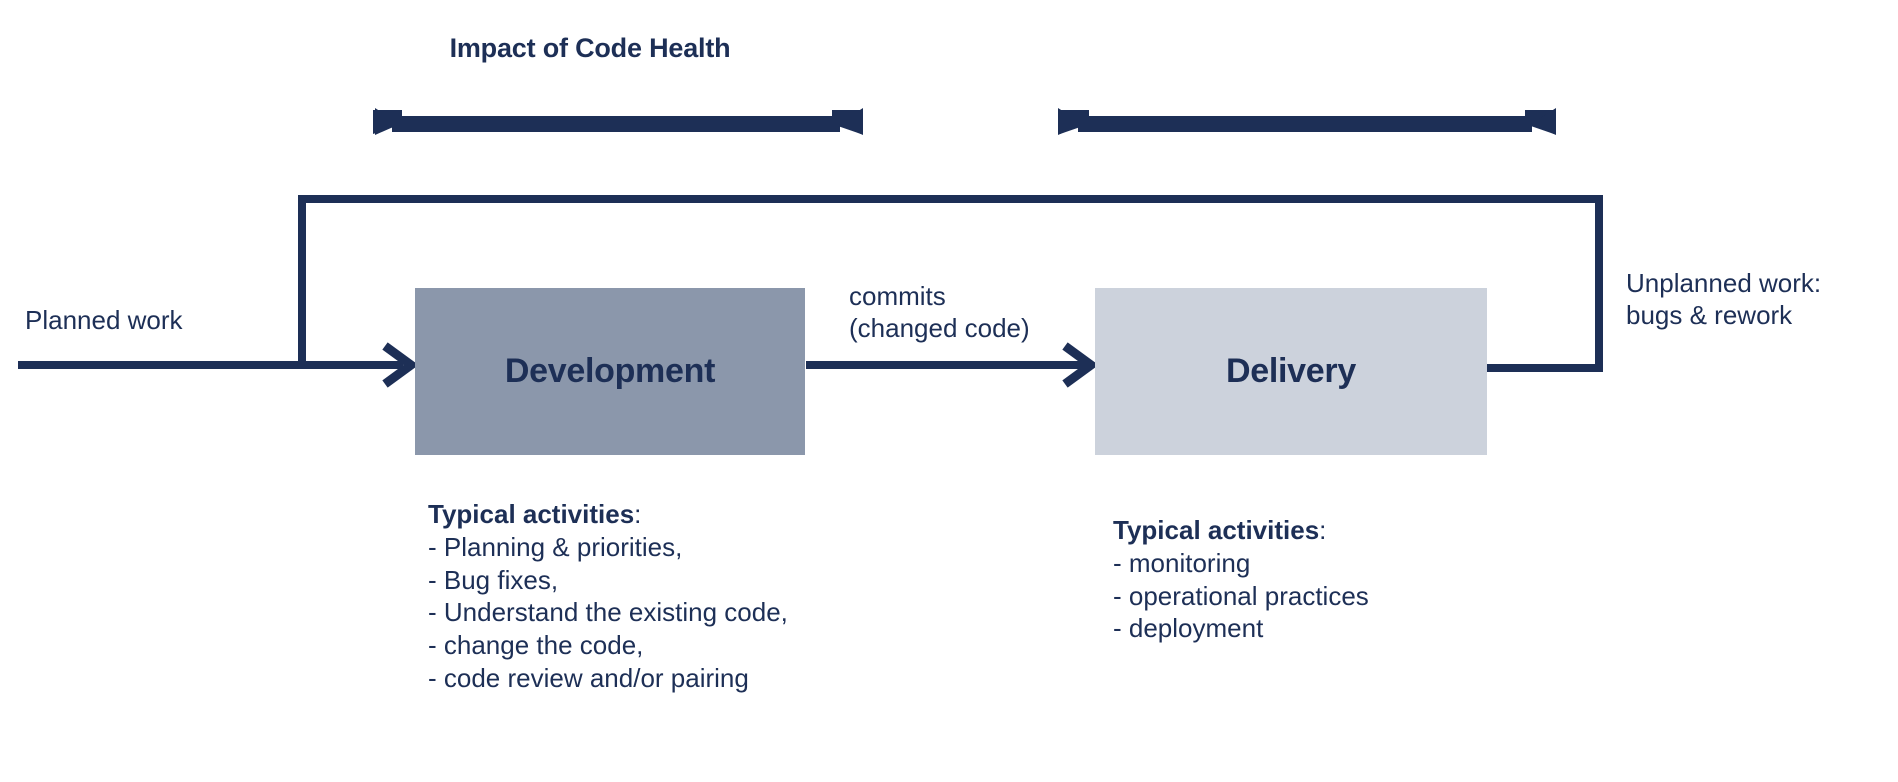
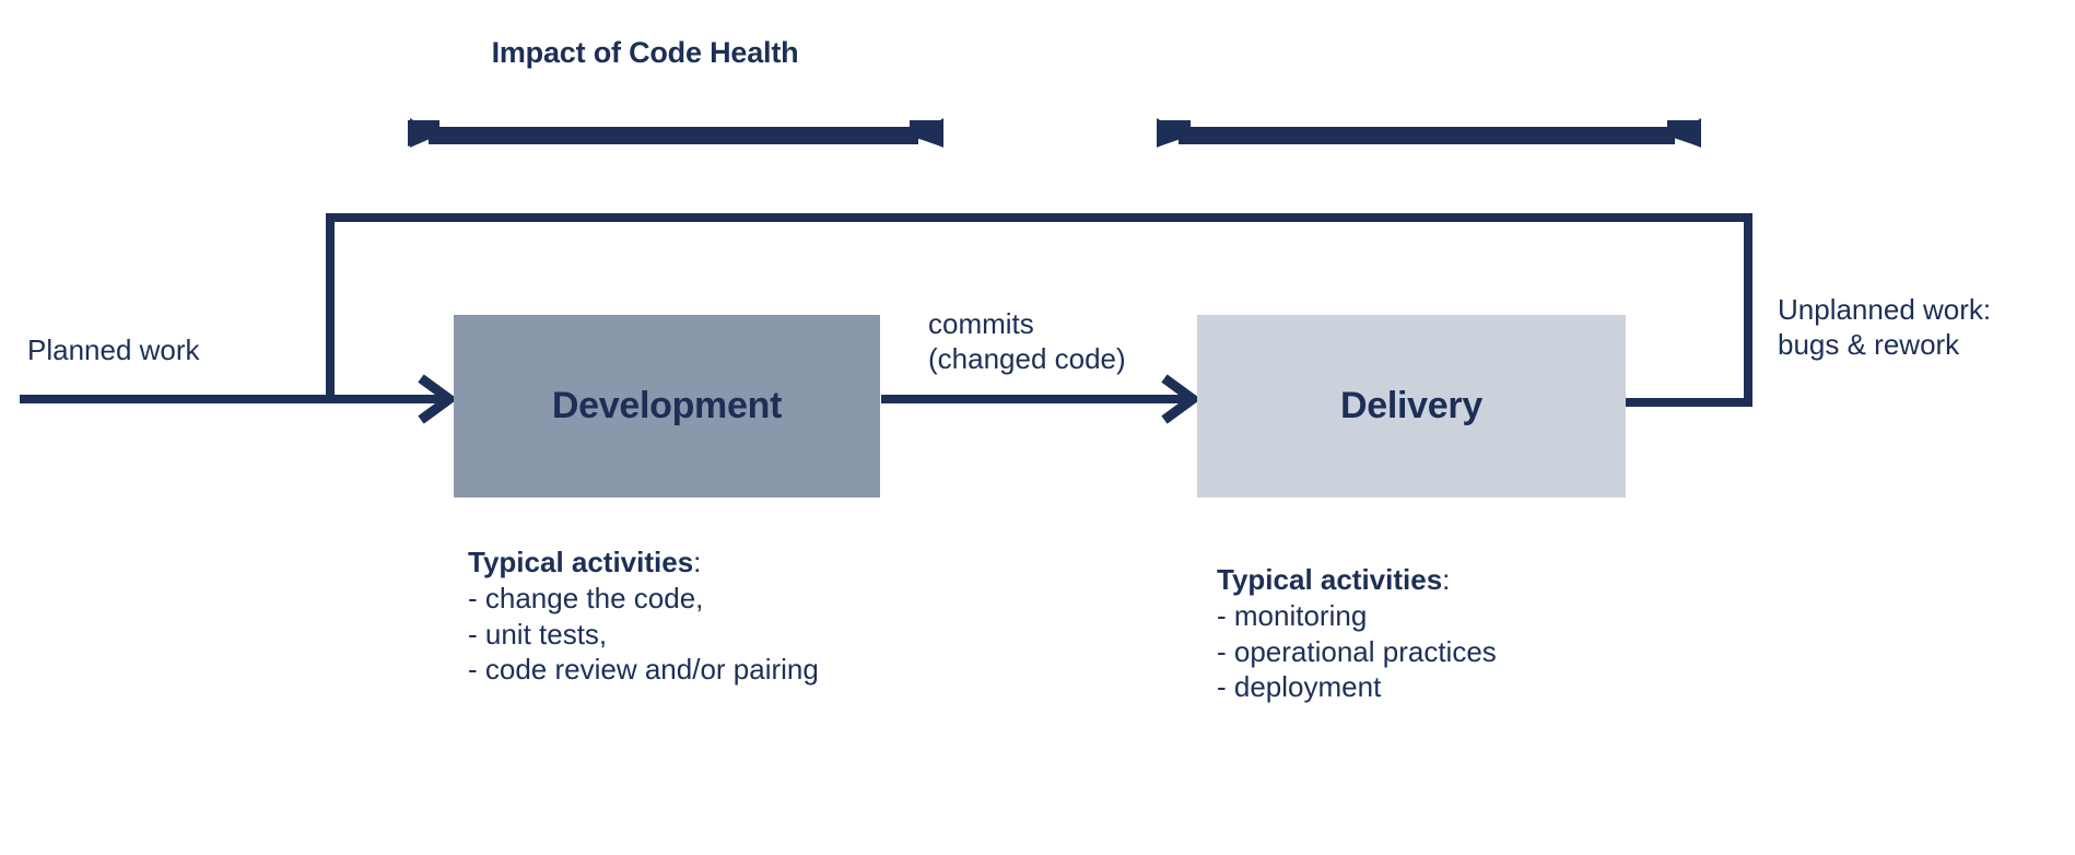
  Impact of Code Health
  Development
  Delivery
  Planned work
  commits
  (changed code)
  Unplanned work:
  bugs & rework
  Typical activities:
- - Planning & priorities,
- - Bug fixes,
- - Understand the existing code,
  - change the code,
+ - unit tests,
  - code review and/or pairing
  Typical activities:
  - monitoring
  - operational practices
  - deployment
